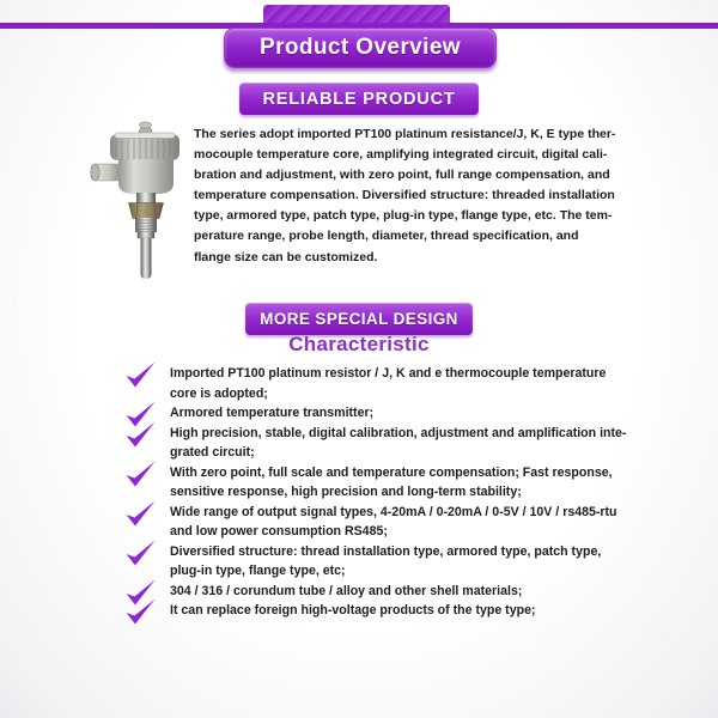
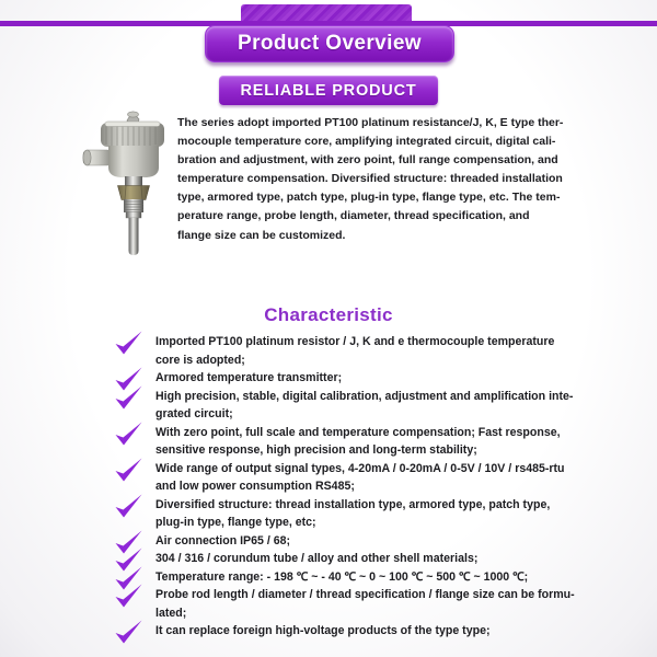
  Product Overview
  RELIABLE PRODUCT
  The series adopt imported PT100 platinum resistance/J, K, E type ther-
  mocouple temperature core, amplifying integrated circuit, digital cali-
  bration and adjustment, with zero point, full range compensation, and
  temperature compensation. Diversified structure: threaded installation
  type, armored type, patch type, plug-in type, flange type, etc. The tem-
  perature range, probe length, diameter, thread specification, and
  flange size can be customized.
- MORE SPECIAL DESIGN
  Characteristic
  Imported PT100 platinum resistor / J, K and e thermocouple temperature
  core is adopted;
  Armored temperature transmitter;
  High precision, stable, digital calibration, adjustment and amplification inte-
  grated circuit;
  With zero point, full scale and temperature compensation; Fast response,
  sensitive response, high precision and long-term stability;
  Wide range of output signal types, 4-20mA / 0-20mA / 0-5V / 10V / rs485-rtu
  and low power consumption RS485;
  Diversified structure: thread installation type, armored type, patch type,
  plug-in type, flange type, etc;
+ Air connection IP65 / 68;
  304 / 316 / corundum tube / alloy and other shell materials;
+ Temperature range: - 198 ℃ ~ - 40 ℃ ~ 0 ~ 100 ℃ ~ 500 ℃ ~ 1000 ℃;
+ Probe rod length / diameter / thread specification / flange size can be formu-
+ lated;
  It can replace foreign high-voltage products of the type type;
